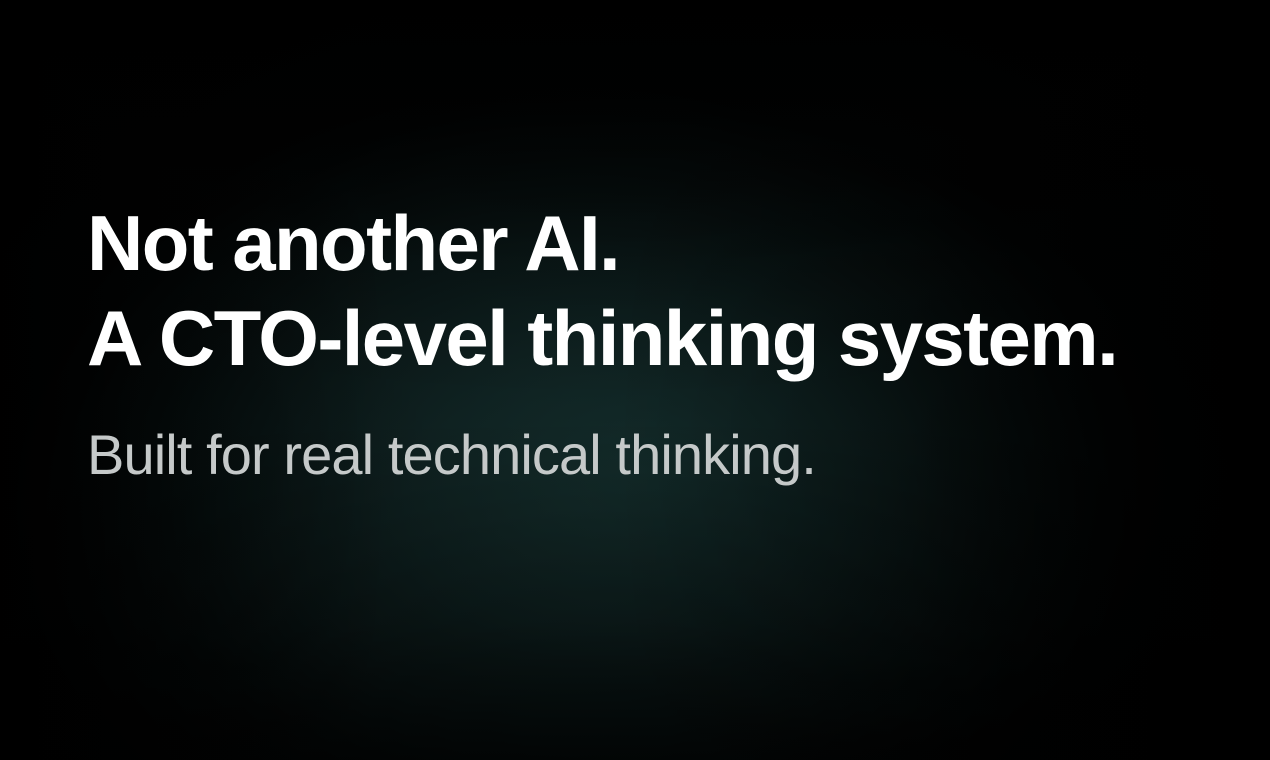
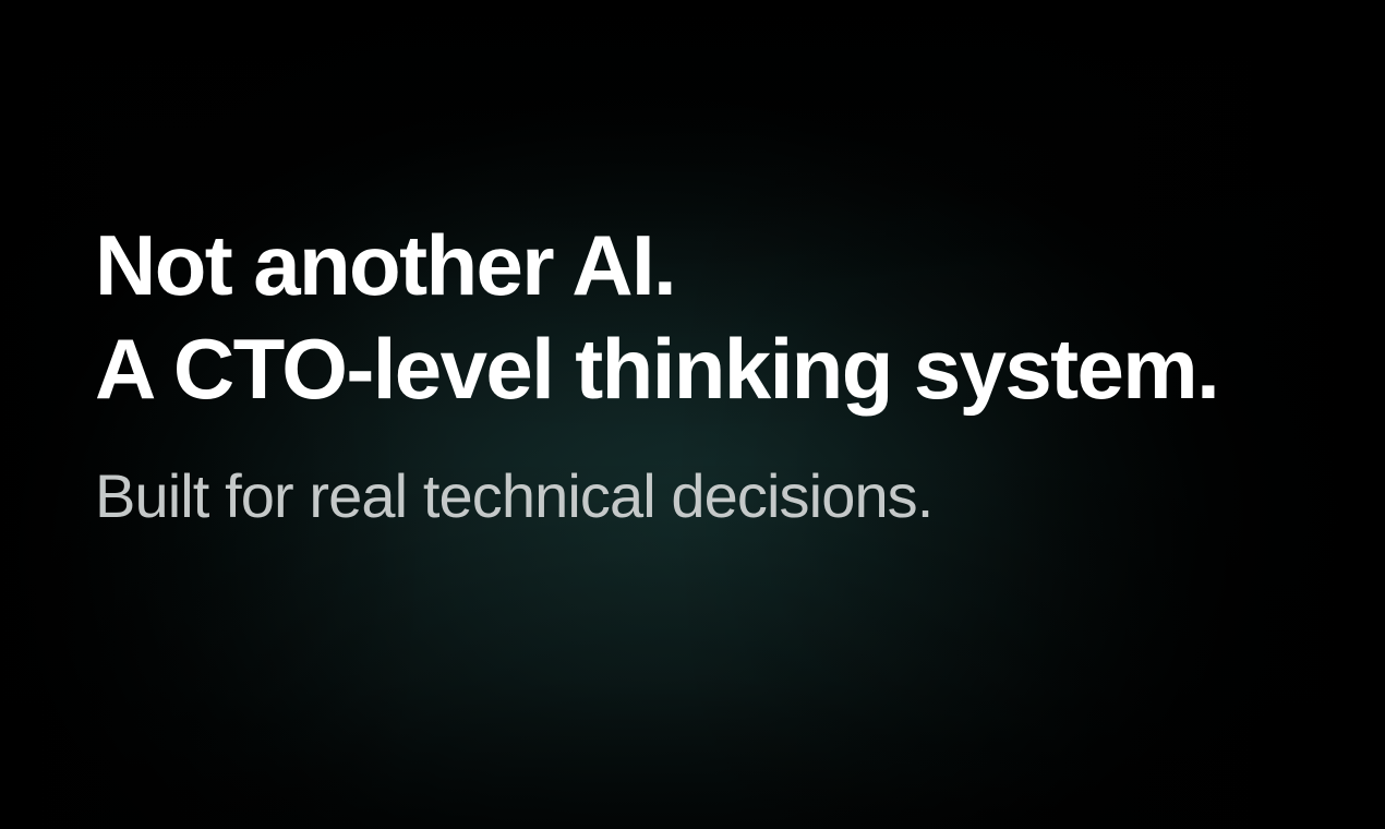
  Not another AI.
  A CTO-level thinking system.
- Built for real technical thinking.
+ Built for real technical decisions.
